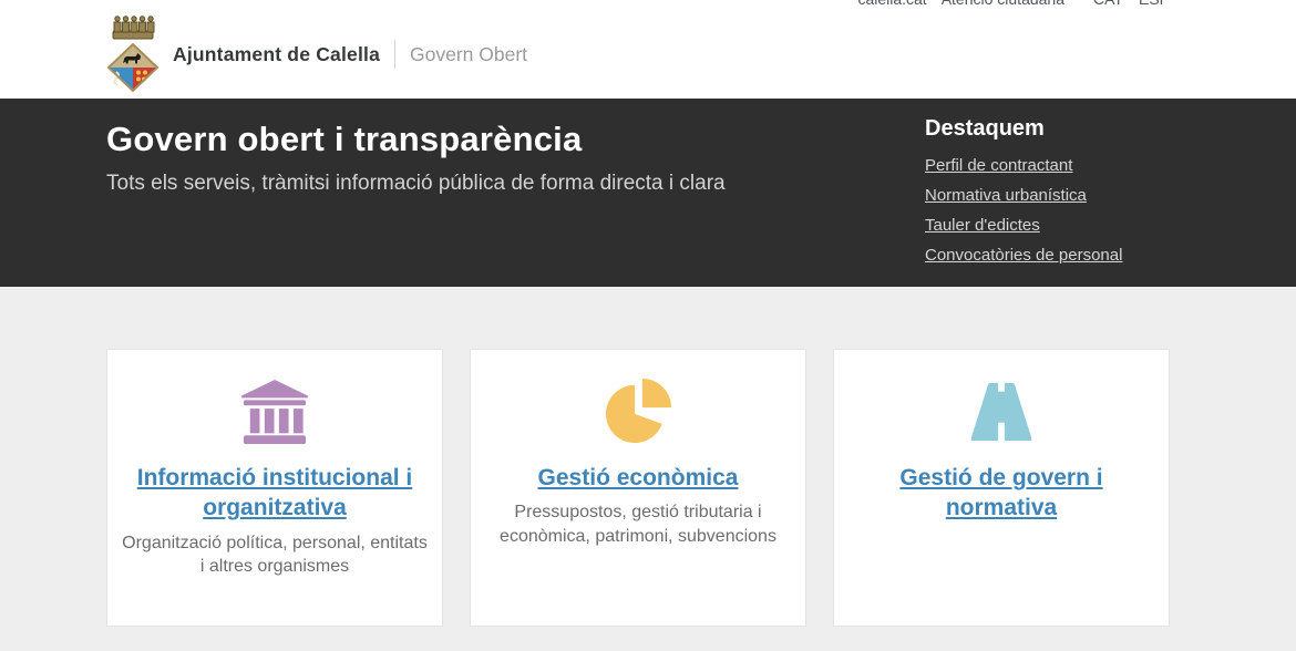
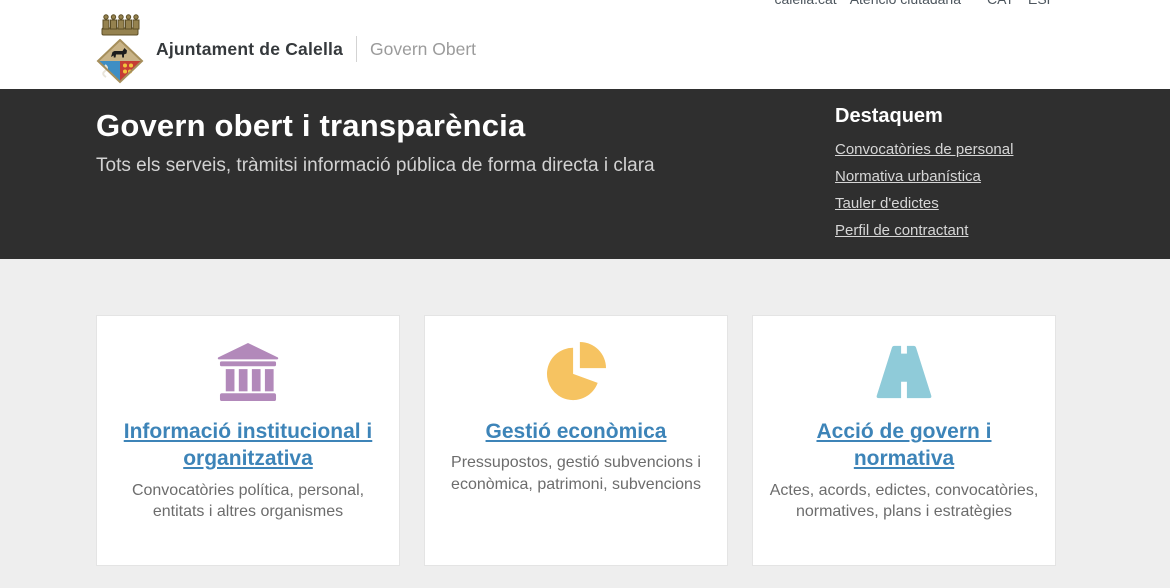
  Ajuntament de Calella
  Govern Obert
  Govern obert i transparència
  Tots els serveis, tràmitsi informació pública de forma directa i clara
  Destaquem
- Perfil de contractant
+ Convocatòries de personal
  Normativa urbanística
  Tauler d'edictes
- Convocatòries de personal
+ Perfil de contractant
  Informació institucional i organitzativa
- Organització política, personal, entitats i altres organismes
+ Convocatòries política, personal, entitats i altres organismes
  Gestió econòmica
- Pressupostos, gestió tributaria i econòmica, patrimoni, subvencions
+ Pressupostos, gestió subvencions i econòmica, patrimoni, subvencions
- Gestió de govern i normativa
+ Acció de govern i normativa
+ Actes, acords, edictes, convocatòries, normatives, plans i estratègies
